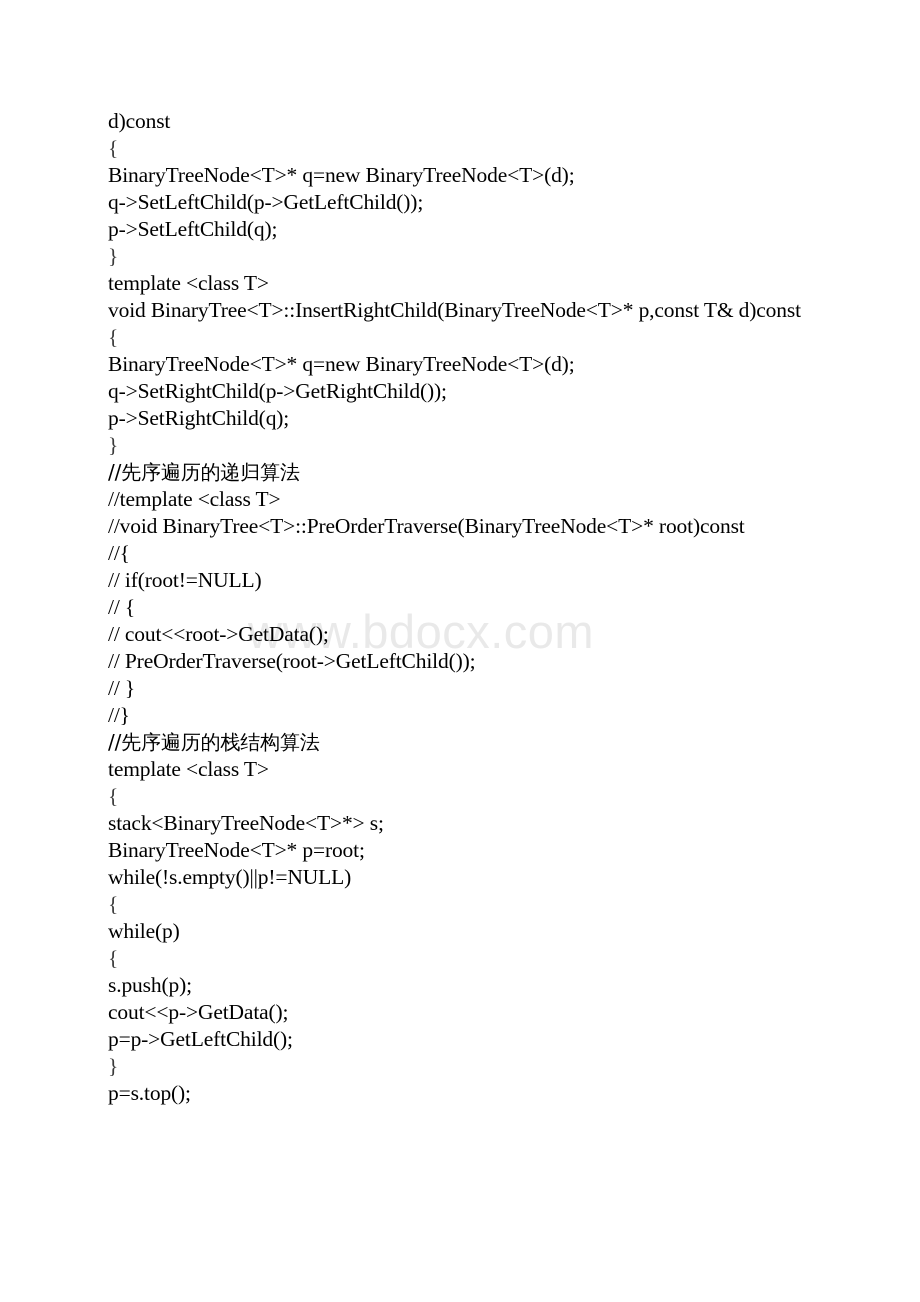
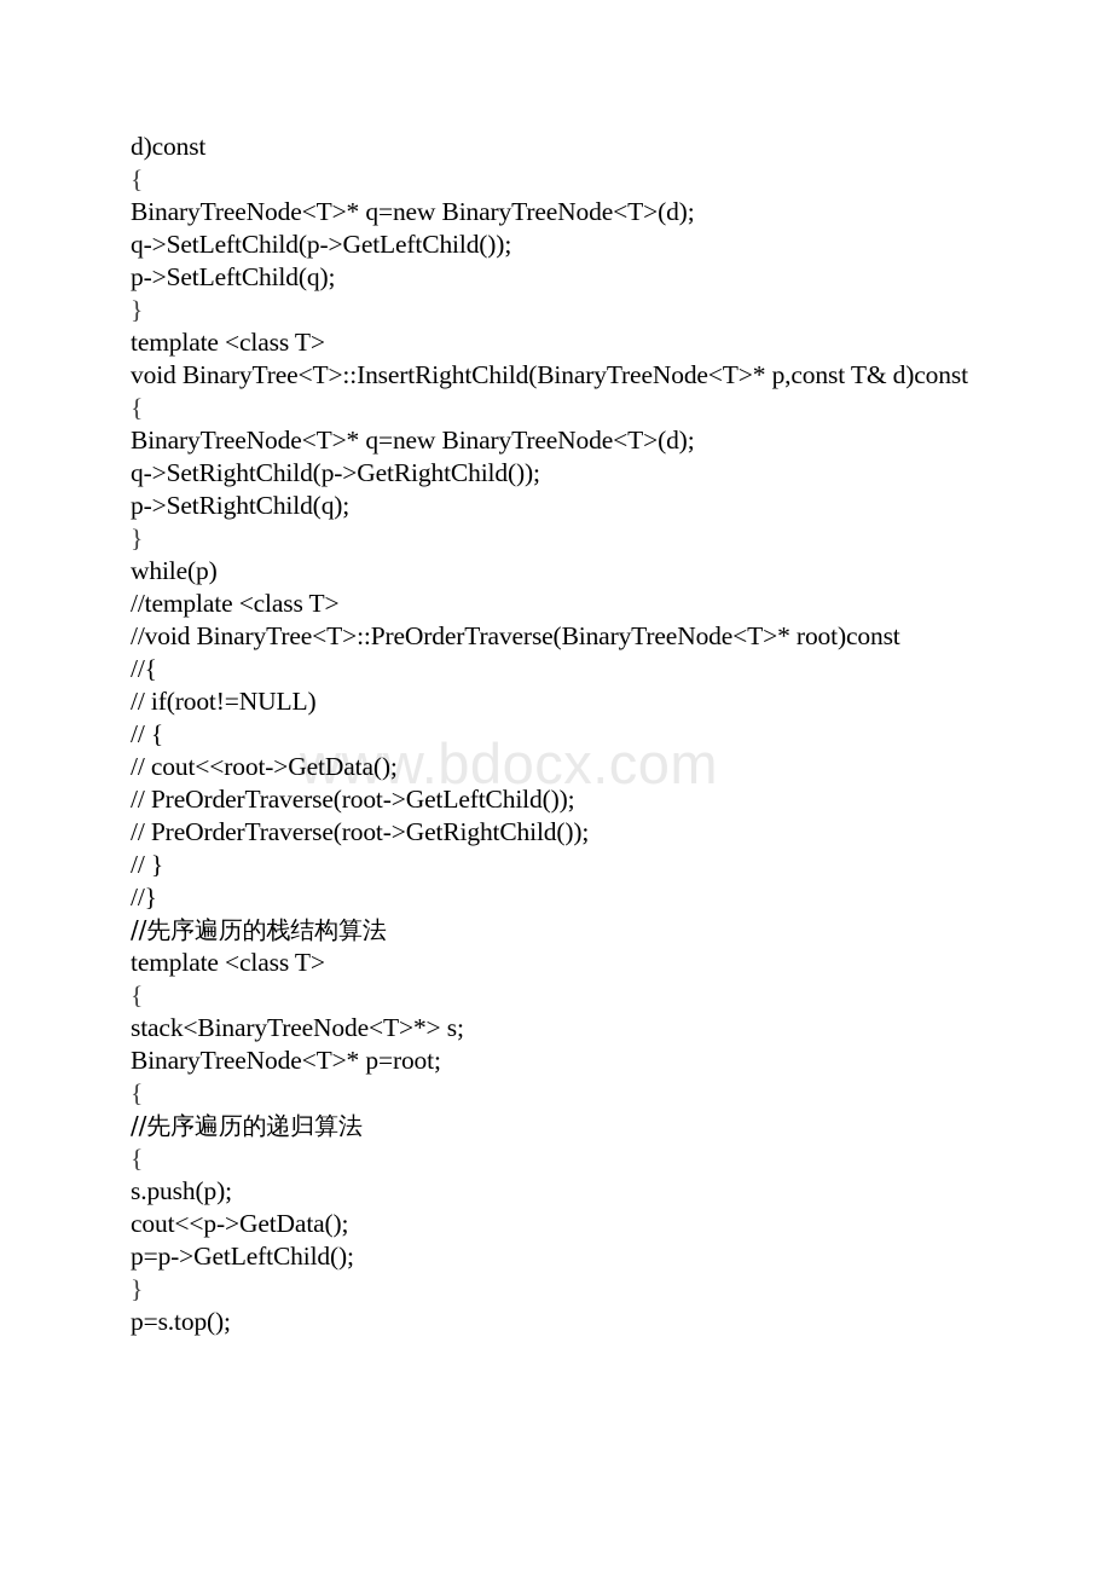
  www.bdocx.com
  d)const
  {
  BinaryTreeNode<T>* q=new BinaryTreeNode<T>(d);
  q->SetLeftChild(p->GetLeftChild());
  p->SetLeftChild(q);
  }
  template <class T>
  void BinaryTree<T>::InsertRightChild(BinaryTreeNode<T>* p,const T& d)const
  {
  BinaryTreeNode<T>* q=new BinaryTreeNode<T>(d);
  q->SetRightChild(p->GetRightChild());
  p->SetRightChild(q);
  }
- //先序遍历的递归算法
+ while(p)
  //template <class T>
  //void BinaryTree<T>::PreOrderTraverse(BinaryTreeNode<T>* root)const
  //{
  // if(root!=NULL)
  // {
  // cout<<root->GetData();
  // PreOrderTraverse(root->GetLeftChild());
+ // PreOrderTraverse(root->GetRightChild());
  // }
  //}
  //先序遍历的栈结构算法
  template <class T>
  {
  stack<BinaryTreeNode<T>*> s;
  BinaryTreeNode<T>* p=root;
- while(!s.empty()||p!=NULL)
  {
- while(p)
+ //先序遍历的递归算法
  {
  s.push(p);
  cout<<p->GetData();
  p=p->GetLeftChild();
  }
  p=s.top();
